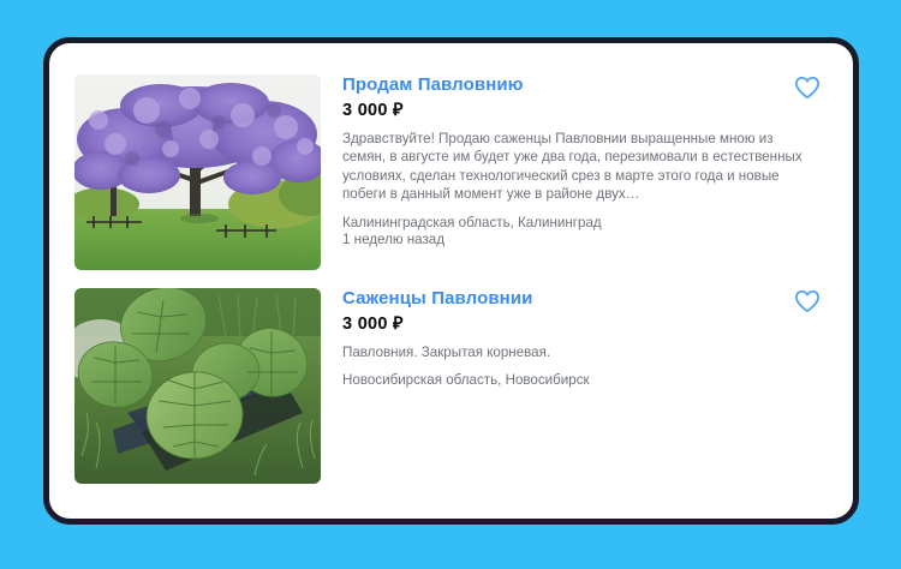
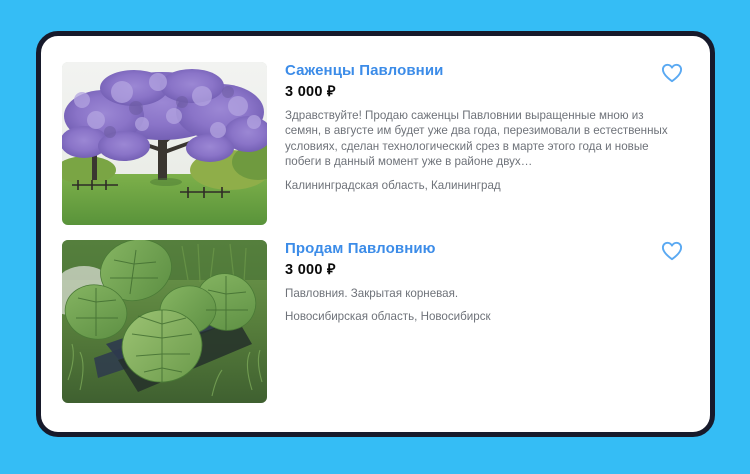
- Продам Павловнию
+ Саженцы Павловнии
  3 000 ₽
  Здравствуйте! Продаю саженцы Павловнии выращенные мною из семян, в августе им будет уже два года, перезимовали в естественных условиях, сделан технологический срез в марте этого года и новые побеги в данный момент уже в районе двух…
  Калининградская область, Калининград
- 1 неделю назад
- Саженцы Павловнии
+ Продам Павловнию
  3 000 ₽
  Павловния. Закрытая корневая.
  Новосибирская область, Новосибирск
